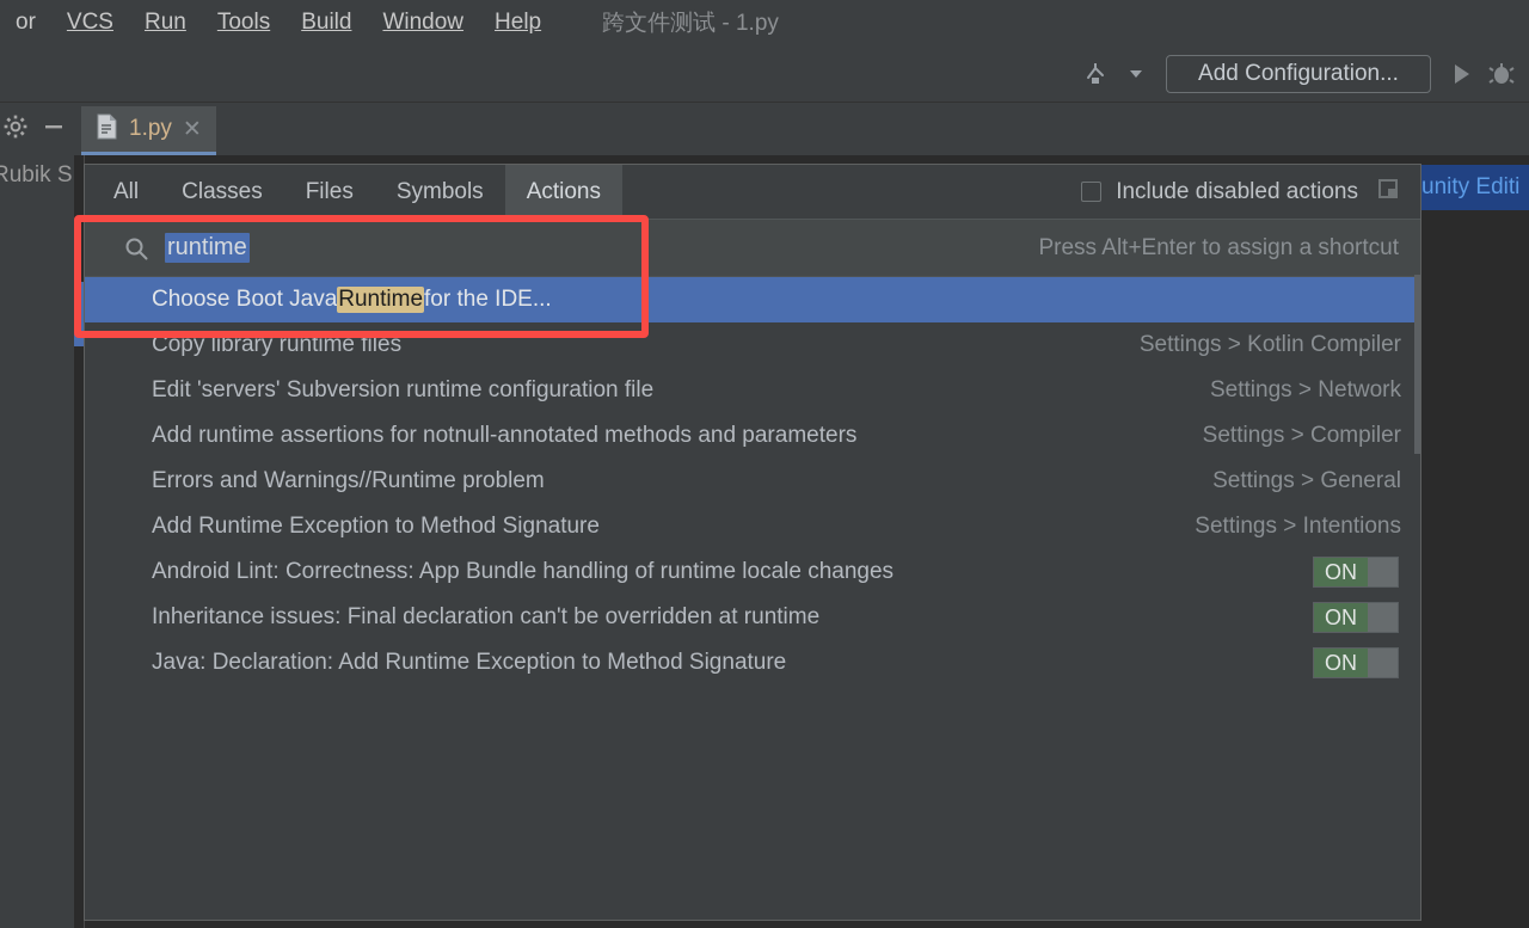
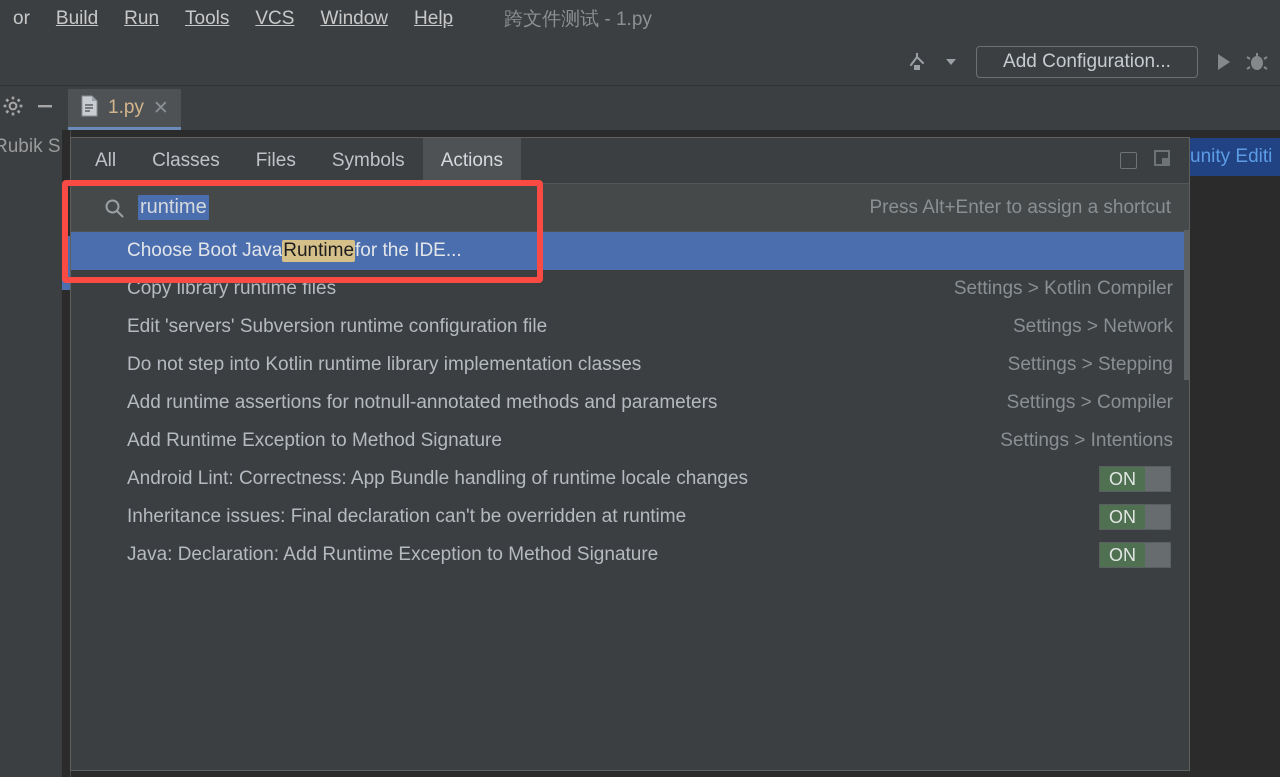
  or
- VCS
+ Build
  Run
  Tools
- Build
+ VCS
  Window
  Help
  跨文件测试 - 1.py
  Add Configuration...
  Rubik S
  unity Editi
  1.py
  ✕
  All
  Classes
  Files
  Symbols
  Actions
- Include disabled actions
  runtime
  Press Alt+Enter to assign a shortcut
  Choose Boot Java
  Runtime
  for the IDE...
  Copy library runtime files
  Settings > Kotlin Compiler
  Edit 'servers' Subversion runtime configuration file
  Settings > Network
+ Do not step into Kotlin runtime library implementation classes
+ Settings > Stepping
  Add runtime assertions for notnull-annotated methods and parameters
  Settings > Compiler
- Errors and Warnings//Runtime problem
- Settings > General
  Add Runtime Exception to Method Signature
  Settings > Intentions
  Android Lint: Correctness: App Bundle handling of runtime locale changes
  ON
  Inheritance issues: Final declaration can't be overridden at runtime
  ON
  Java: Declaration: Add Runtime Exception to Method Signature
  ON
